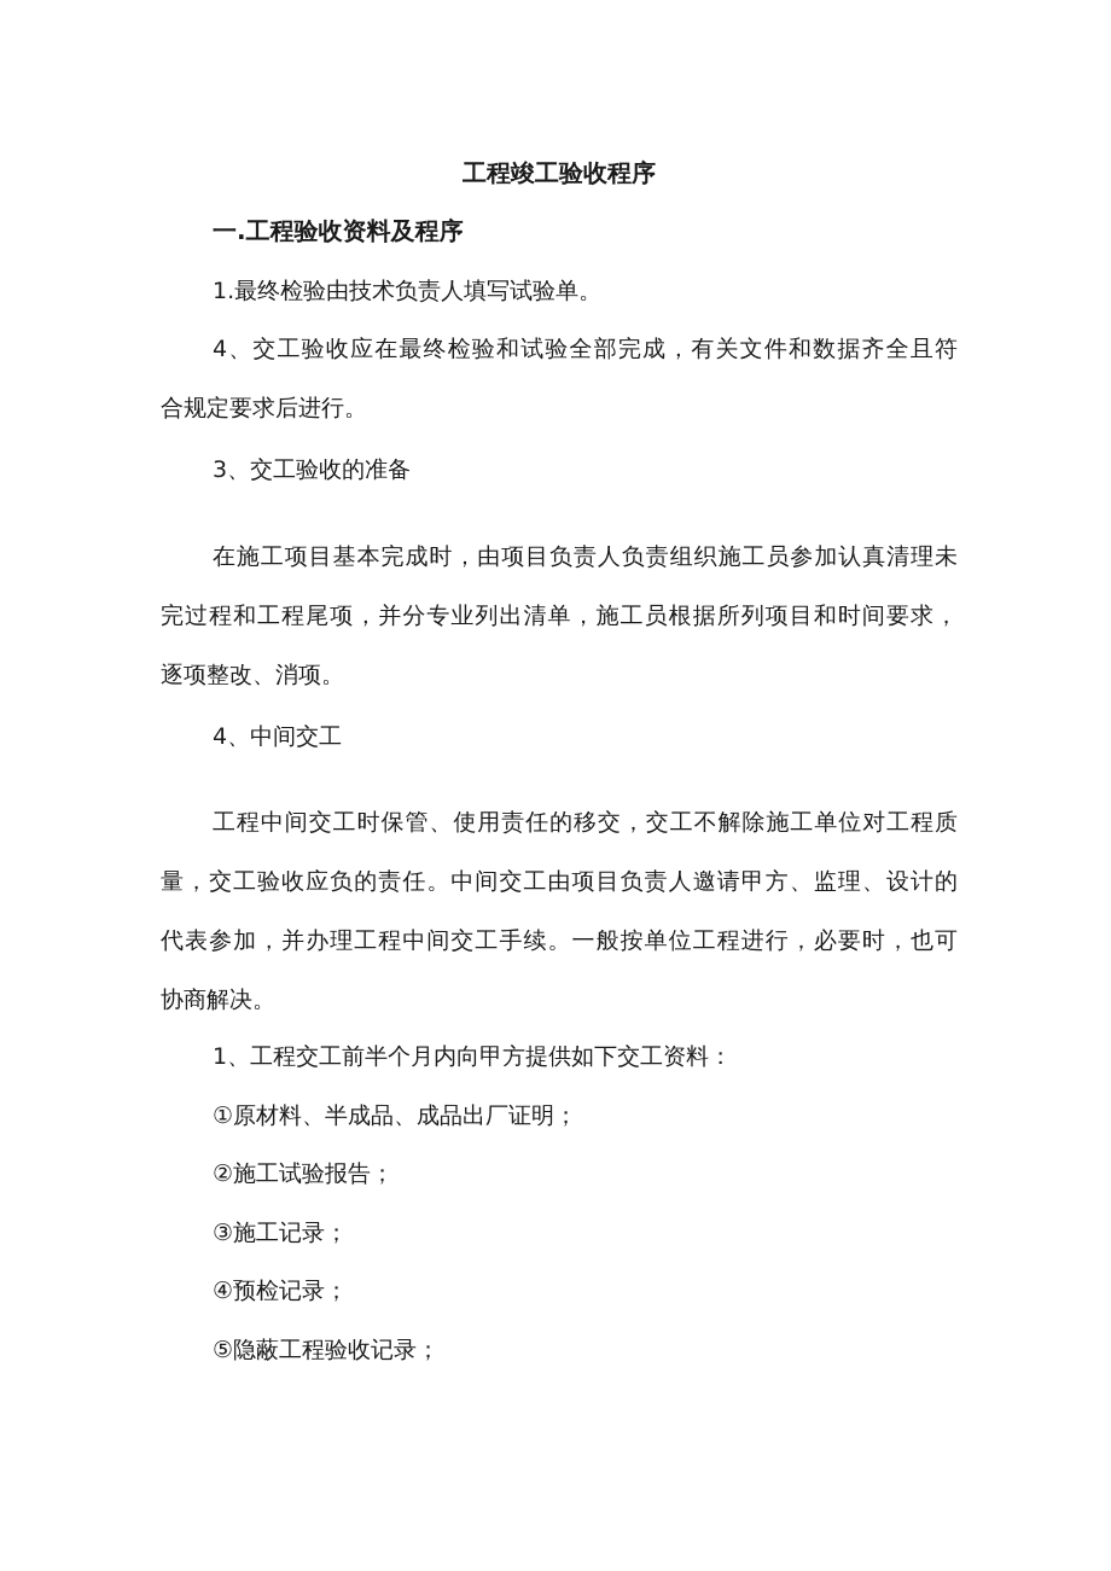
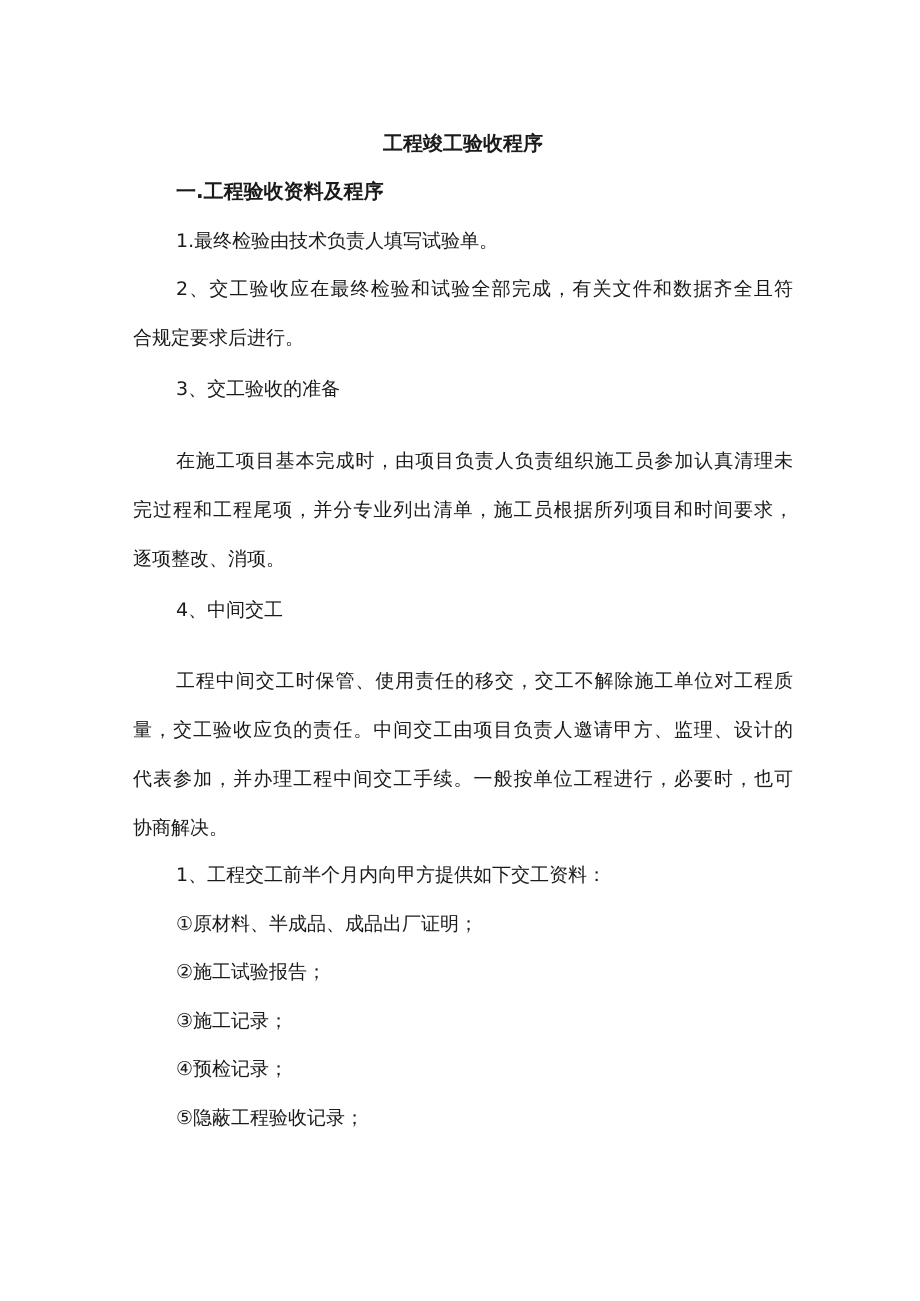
  工程竣工验收程序
  一.工程验收资料及程序
  1.最终检验由技术负责人填写试验单。
- 4、交工验收应在最终检验和试验全部完成，有关文件和数据齐全且符
+ 2、交工验收应在最终检验和试验全部完成，有关文件和数据齐全且符
  合规定要求后进行。
  3、交工验收的准备
  在施工项目基本完成时，由项目负责人负责组织施工员参加认真清理未
  完过程和工程尾项，并分专业列出清单，施工员根据所列项目和时间要求，
  逐项整改、消项。
  4、中间交工
  工程中间交工时保管、使用责任的移交，交工不解除施工单位对工程质
  量，交工验收应负的责任。中间交工由项目负责人邀请甲方、监理、设计的
  代表参加，并办理工程中间交工手续。一般按单位工程进行，必要时，也可
  协商解决。
  1、工程交工前半个月内向甲方提供如下交工资料：
  ①原材料、半成品、成品出厂证明；
  ②施工试验报告；
  ③施工记录；
  ④预检记录；
  ⑤隐蔽工程验收记录；
